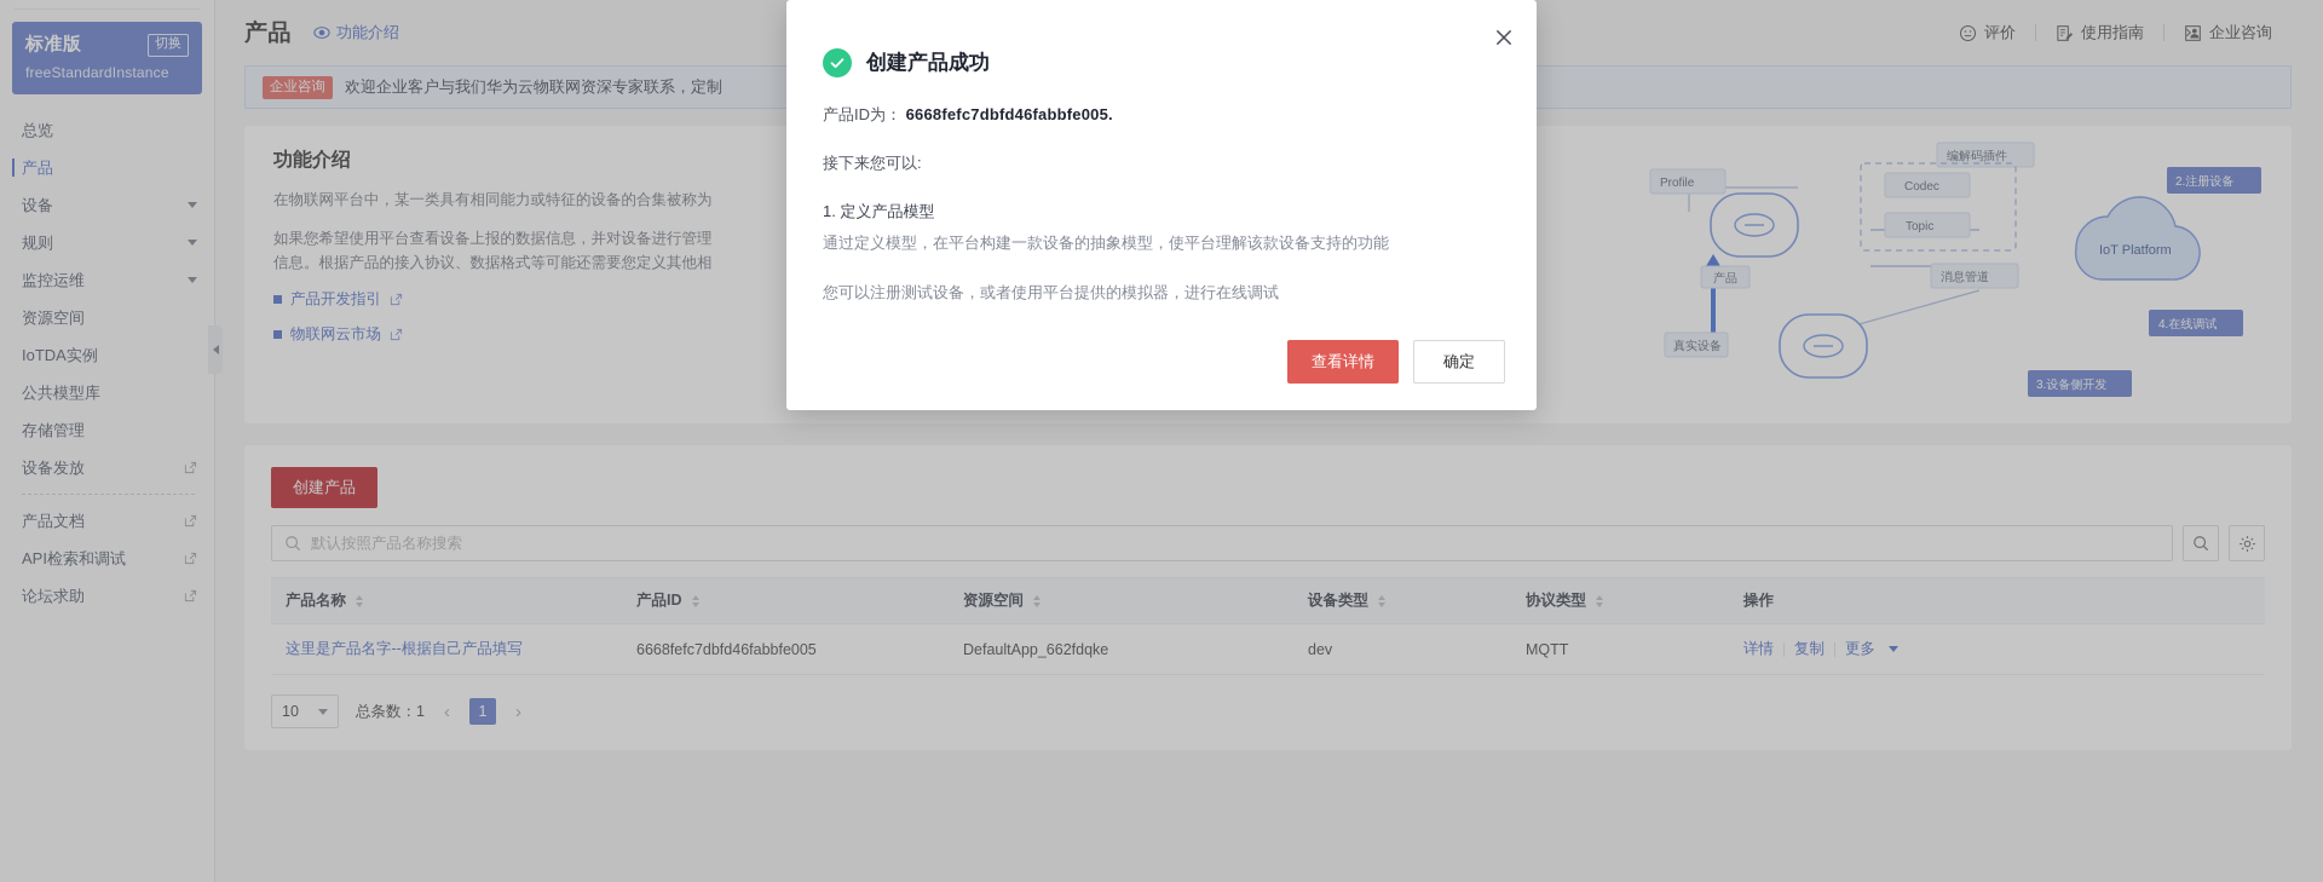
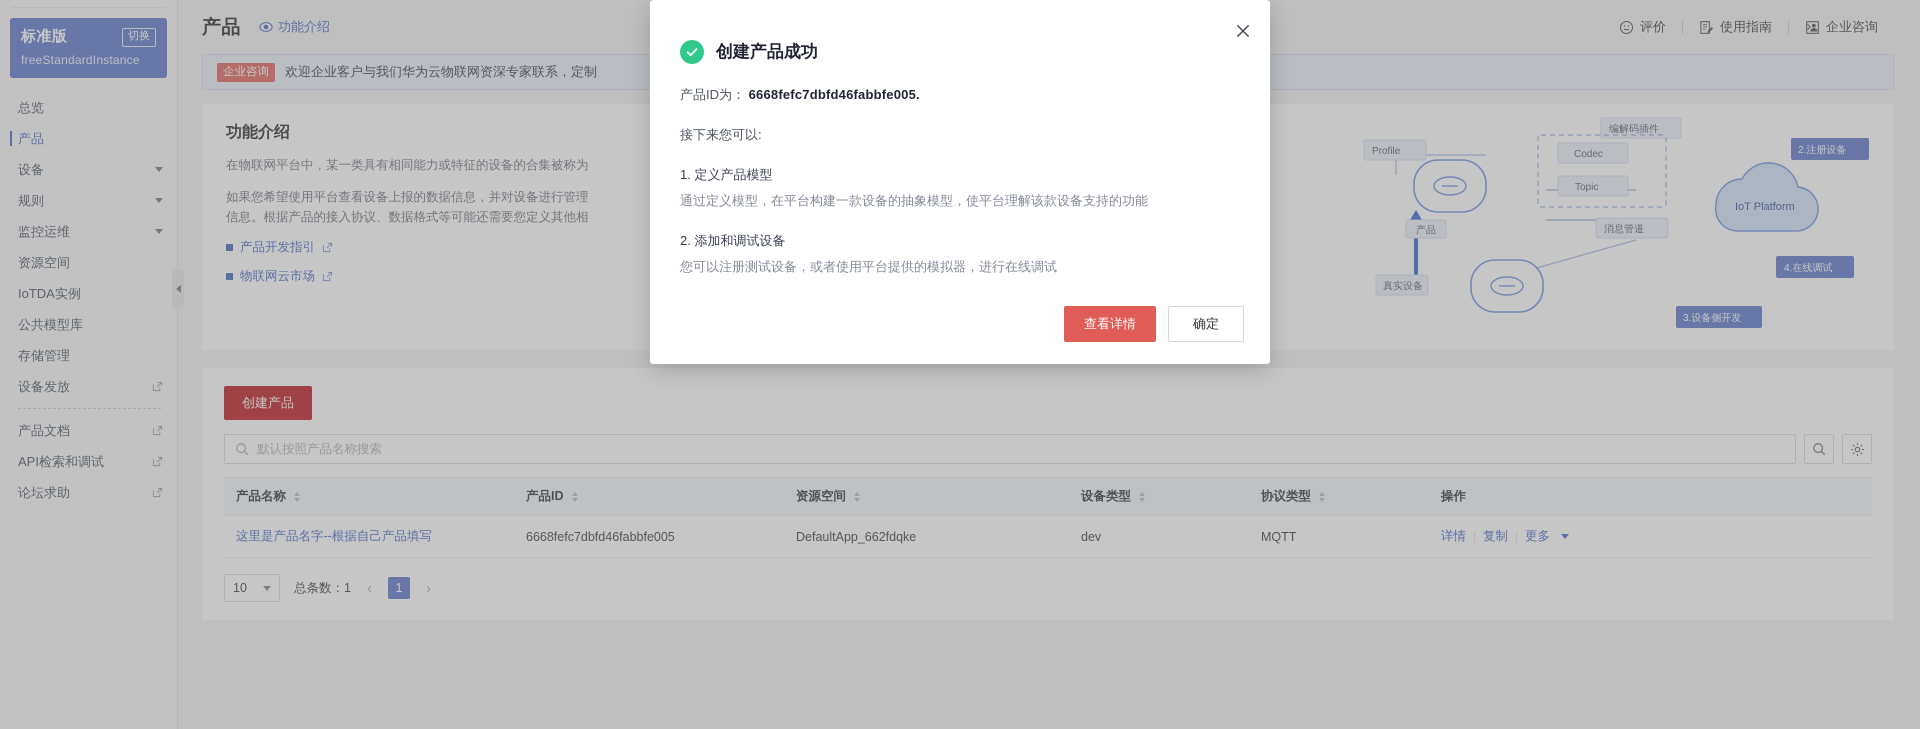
  标准版
  切换
  freeStandardInstance
  总览
  产品
  设备
  规则
  监控运维
  资源空间
  IoTDA实例
  公共模型库
  存储管理
  设备发放
  产品文档
  API检索和调试
  论坛求助
  产品
  功能介绍
  评价
  使用指南
  企业咨询
  企业咨询
  欢迎企业客户与我们华为云物联网资深专家联系，定制
  功能介绍
  在物联网平台中，某一类具有相同能力或特征的设备的合集被称为
  如果您希望使用平台查看设备上报的数据信息，并对设备进行管理
  信息。根据产品的接入协议、数据格式等可能还需要您定义其他相
  产品开发指引
  物联网云市场
  编解码插件
  Profile
  产品
  Codec
  Topic
  消息管道
  IoT Platform
  2.注册设备
  3.设备侧开发
  4.在线调试
  真实设备
  创建产品
  默认按照产品名称搜索
  产品名称	产品ID	资源空间	设备类型	协议类型	操作
  这里是产品名字--根据自己产品填写	6668fefc7dbfd46fabbfe005	DefaultApp_662fdqke	dev	MQTT	详情 复制 更多
  10
  总条数：1
  ‹
  1
  ›
  创建产品成功
  产品ID为： 6668fefc7dbfd46fabbfe005.
  接下来您可以:
  1. 定义产品模型
  通过定义模型，在平台构建一款设备的抽象模型，使平台理解该款设备支持的功能
+ 2. 添加和调试设备
  您可以注册测试设备，或者使用平台提供的模拟器，进行在线调试
  查看详情
  确定
